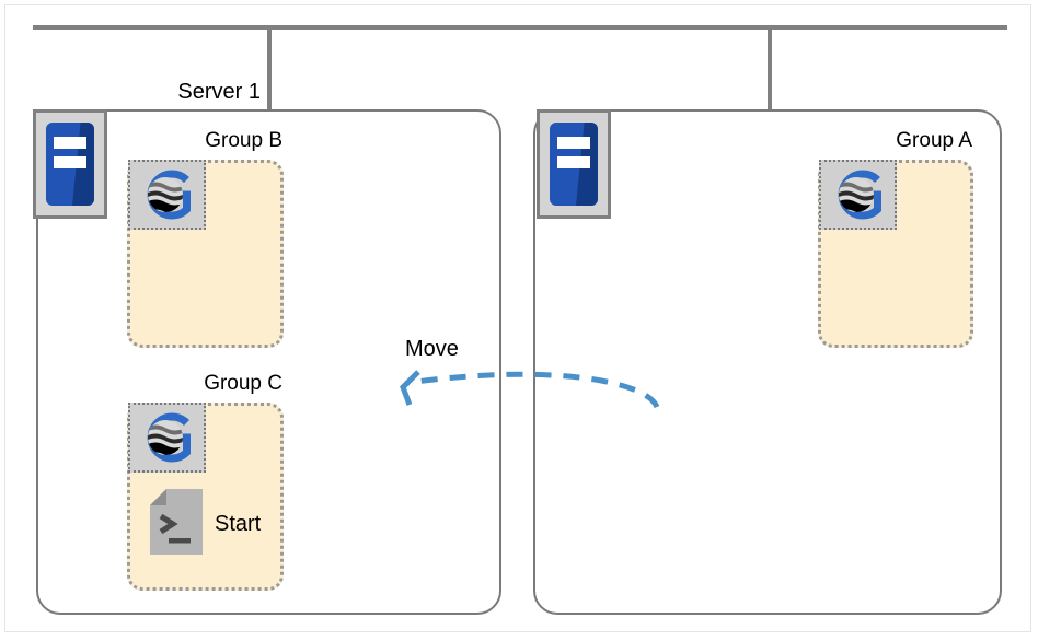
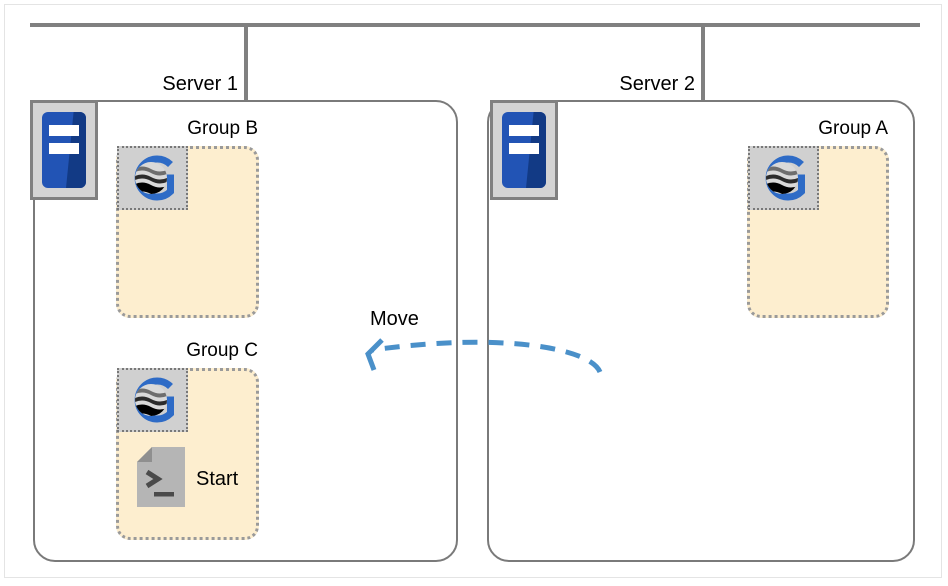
  Server 1
+ Server 2
  Group B
  Group C
  Start
  Group A
  Move
